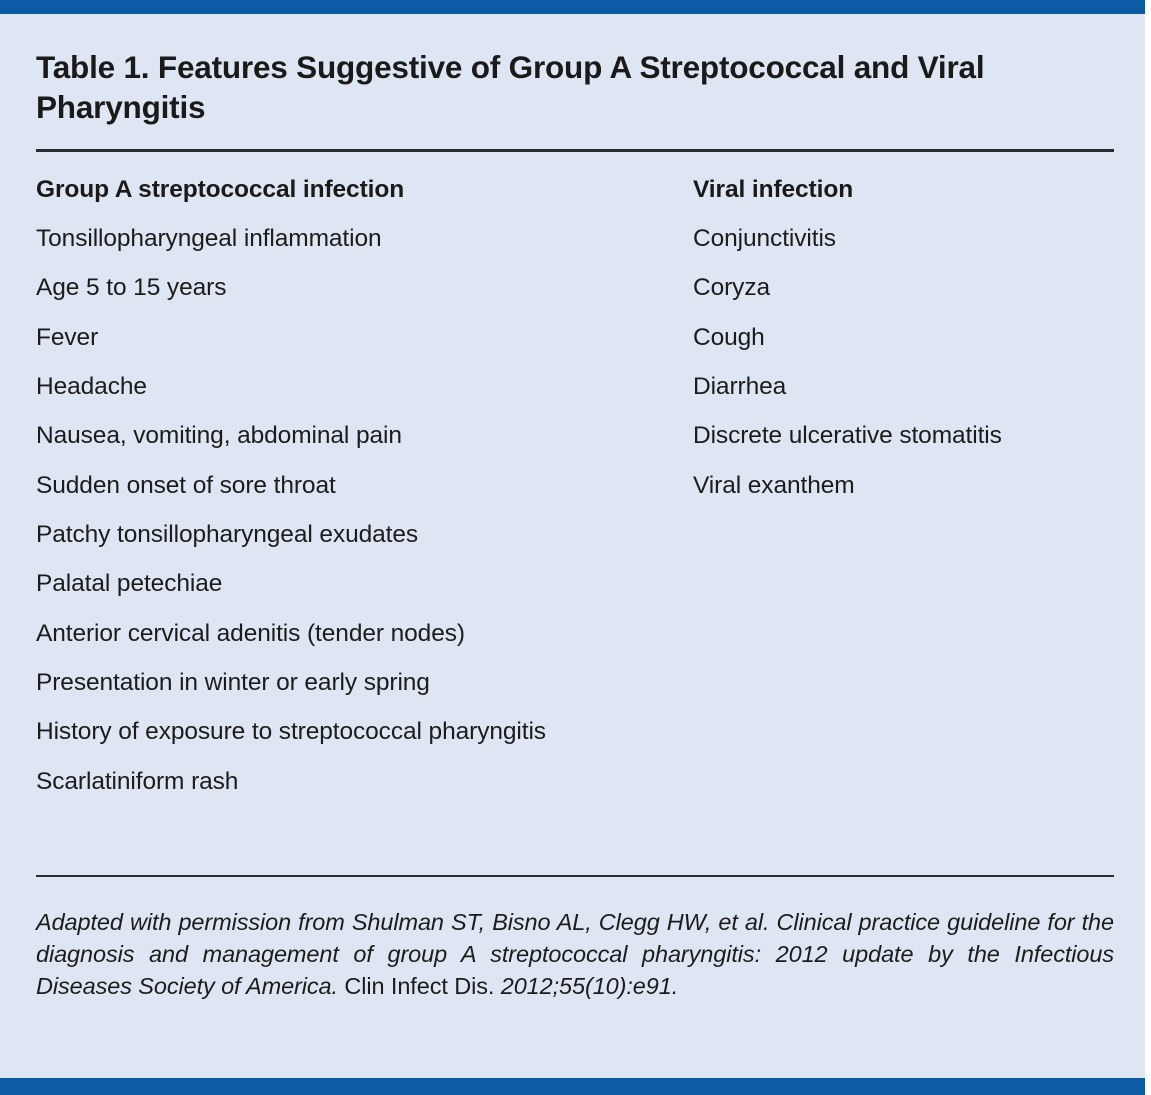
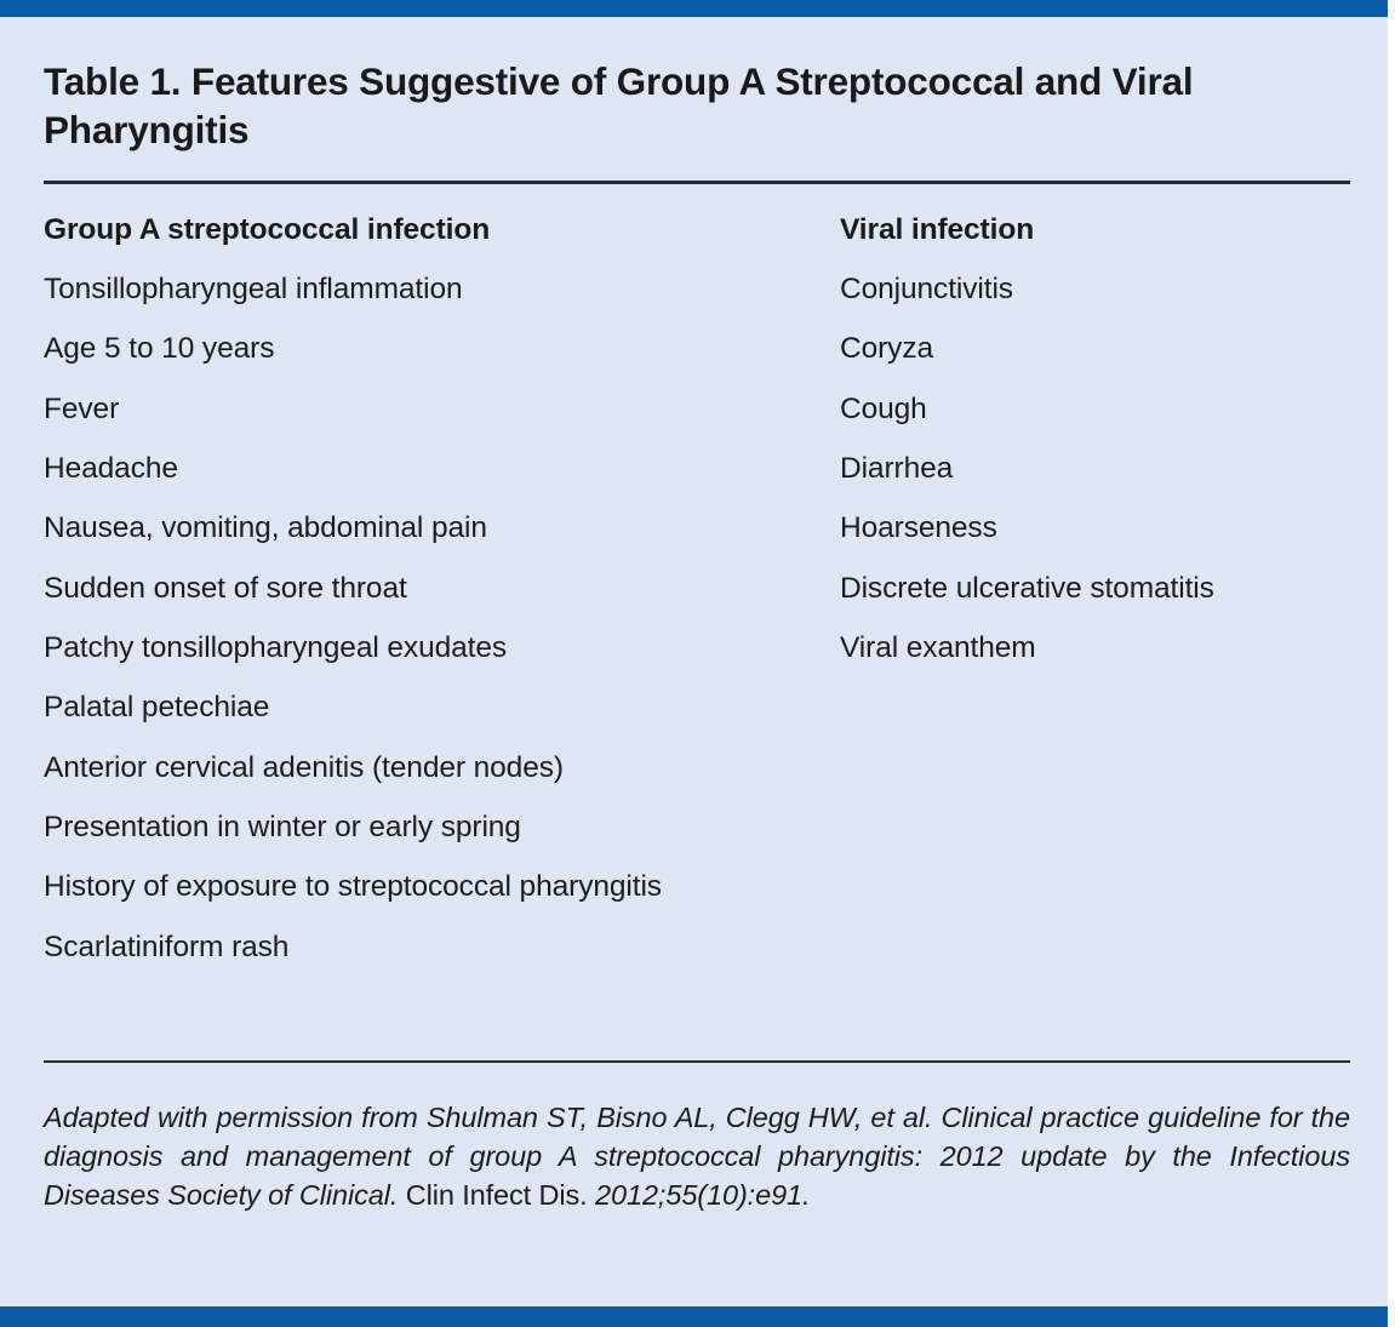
  Table 1. Features Suggestive of Group A Streptococcal and Viral Pharyngitis
  Group A streptococcal infection
  Tonsillopharyngeal inflammation
- Age 5 to 15 years
+ Age 5 to 10 years
  Fever
  Headache
  Nausea, vomiting, abdominal pain
  Sudden onset of sore throat
  Patchy tonsillopharyngeal exudates
  Palatal petechiae
  Anterior cervical adenitis (tender nodes)
  Presentation in winter or early spring
  History of exposure to streptococcal pharyngitis
  Scarlatiniform rash
  Viral infection
  Conjunctivitis
  Coryza
  Cough
  Diarrhea
+ Hoarseness
  Discrete ulcerative stomatitis
  Viral exanthem
- Adapted with permission from Shulman ST, Bisno AL, Clegg HW, et al. Clinical practice guideline for the diagnosis and management of group A streptococcal pharyngitis: 2012 update by the Infectious Diseases Society of America. Clin Infect Dis. 2012;55(10):e91.
+ Adapted with permission from Shulman ST, Bisno AL, Clegg HW, et al. Clinical practice guideline for the diagnosis and management of group A streptococcal pharyngitis: 2012 update by the Infectious Diseases Society of Clinical. Clin Infect Dis. 2012;55(10):e91.
